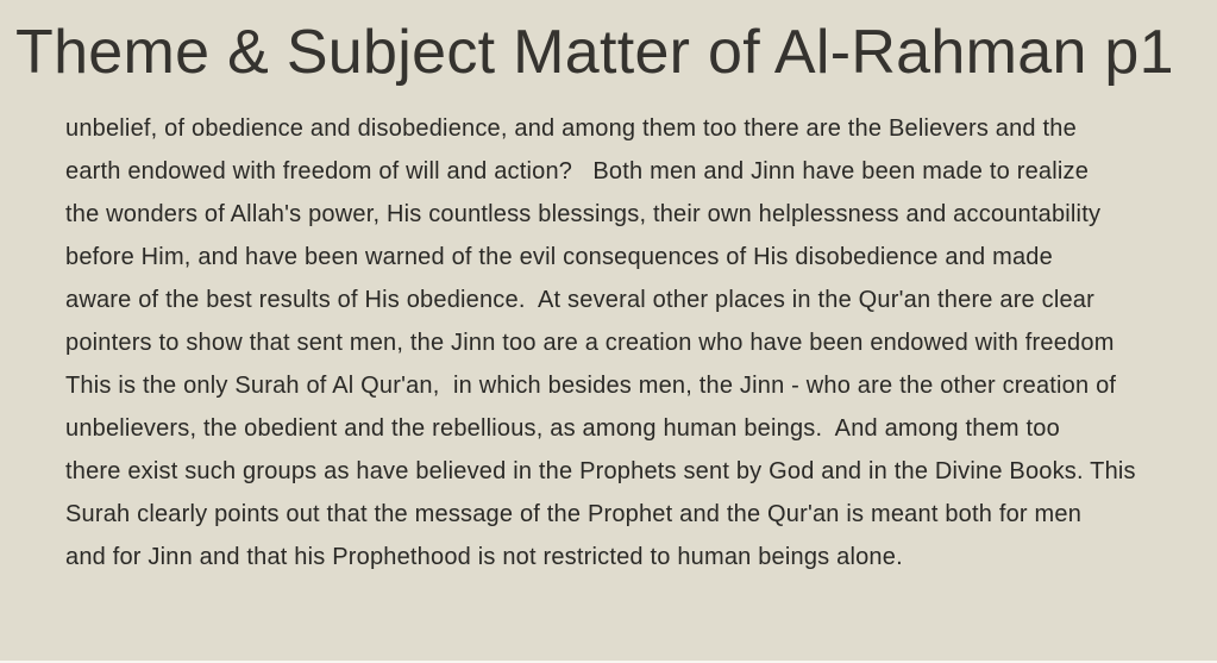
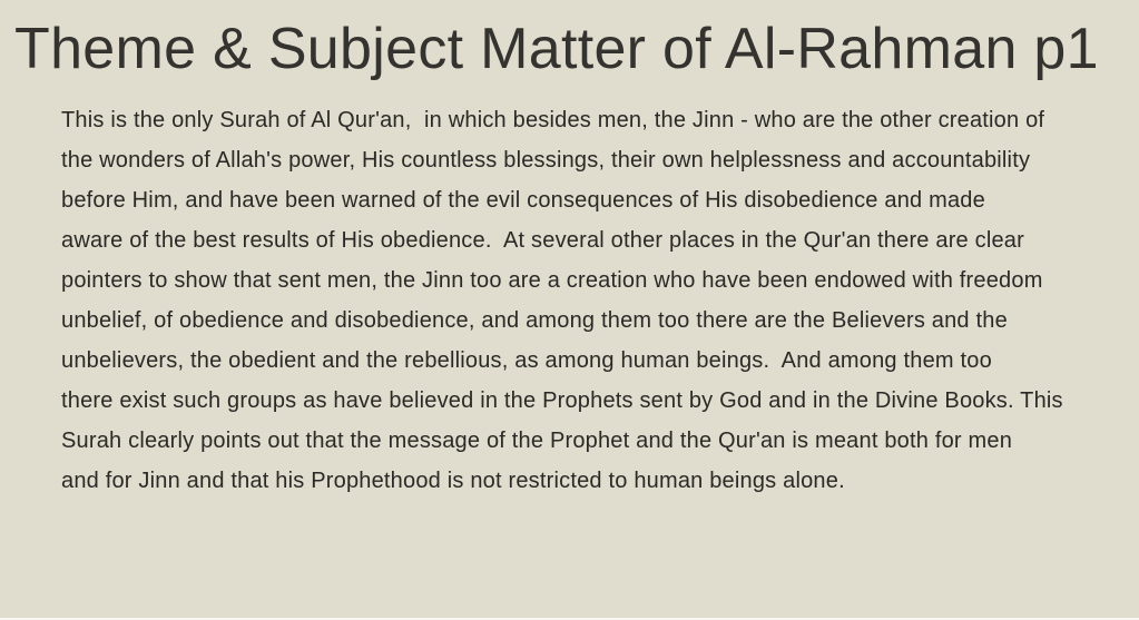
  Theme & Subject Matter of Al-Rahman p1
- unbelief, of obedience and disobedience, and among them too there are the Believers and the
+ This is the only Surah of Al Qur'an, in which besides men, the Jinn - who are the other creation of
- earth endowed with freedom of will and action? Both men and Jinn have been made to realize
  the wonders of Allah's power, His countless blessings, their own helplessness and accountability
  before Him, and have been warned of the evil consequences of His disobedience and made
  aware of the best results of His obedience. At several other places in the Qur'an there are clear
  pointers to show that sent men, the Jinn too are a creation who have been endowed with freedom
- This is the only Surah of Al Qur'an, in which besides men, the Jinn - who are the other creation of
+ unbelief, of obedience and disobedience, and among them too there are the Believers and the
  unbelievers, the obedient and the rebellious, as among human beings. And among them too
  there exist such groups as have believed in the Prophets sent by God and in the Divine Books. This
  Surah clearly points out that the message of the Prophet and the Qur'an is meant both for men
  and for Jinn and that his Prophethood is not restricted to human beings alone.
